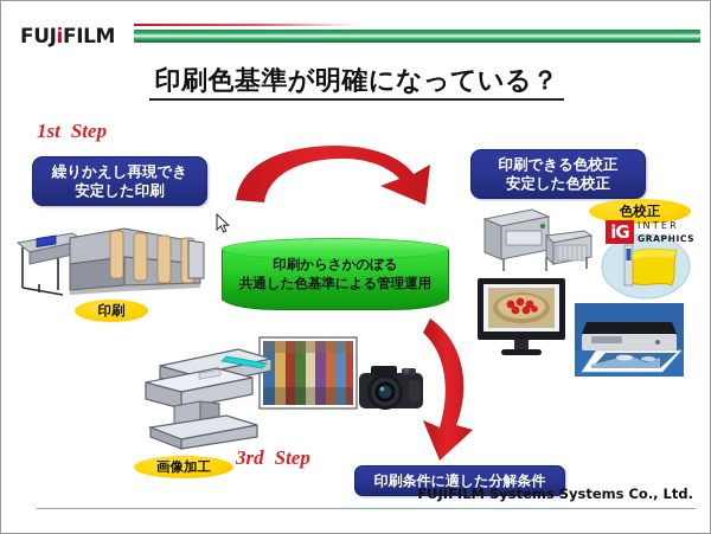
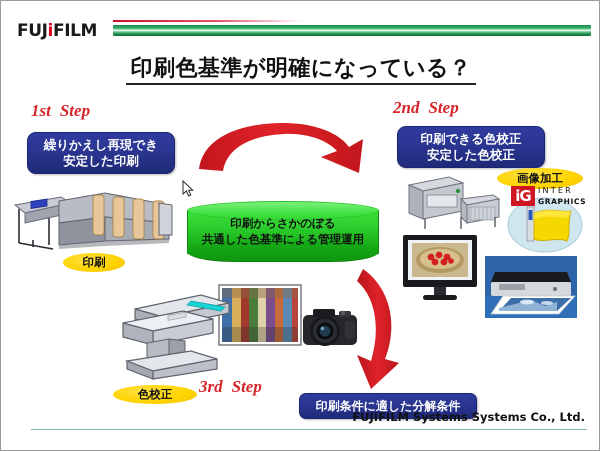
  FUJiFILM
  印刷色基準が明確になっている？
  1st Step
  繰りかえし再現でき
  安定した印刷
  印刷
  印刷からさかのぼる
  共通した色基準による管理運用
+ 2nd Step
  印刷できる色校正
  安定した色校正
- 色校正
+ 画像加工
  iG
  INTER
  GRAPHICS
- 画像加工
+ 色校正
  3rd Step
  印刷条件に適した分解条件
  FUJIFILM Systems Systems Co., Ltd.
